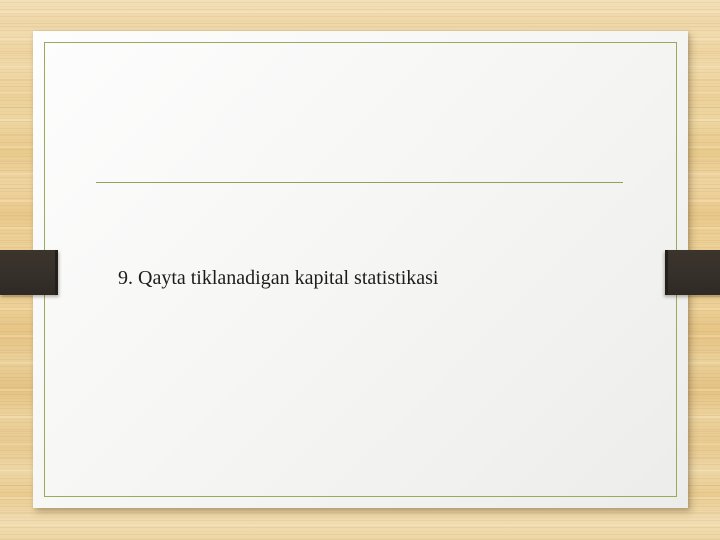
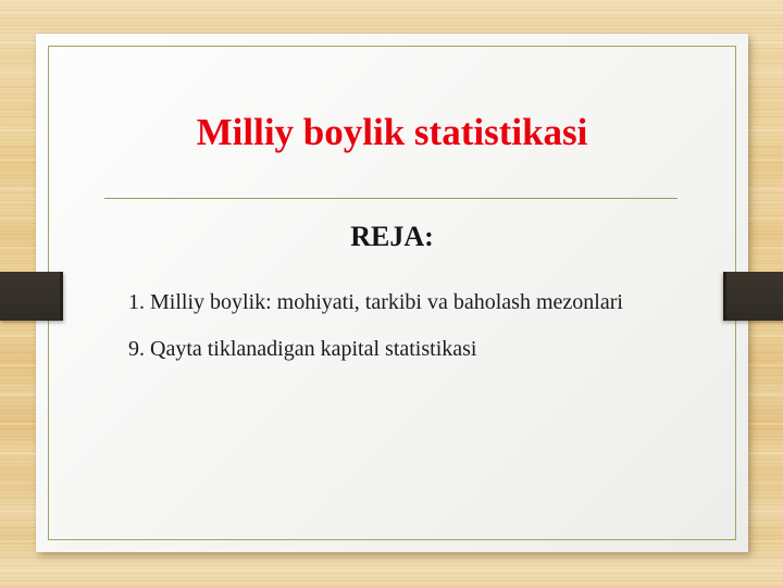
+ Milliy boylik statistikasi
+ REJA:
+ 1. Milliy boylik: mohiyati, tarkibi va baholash mezonlari
  9. Qayta tiklanadigan kapital statistikasi
